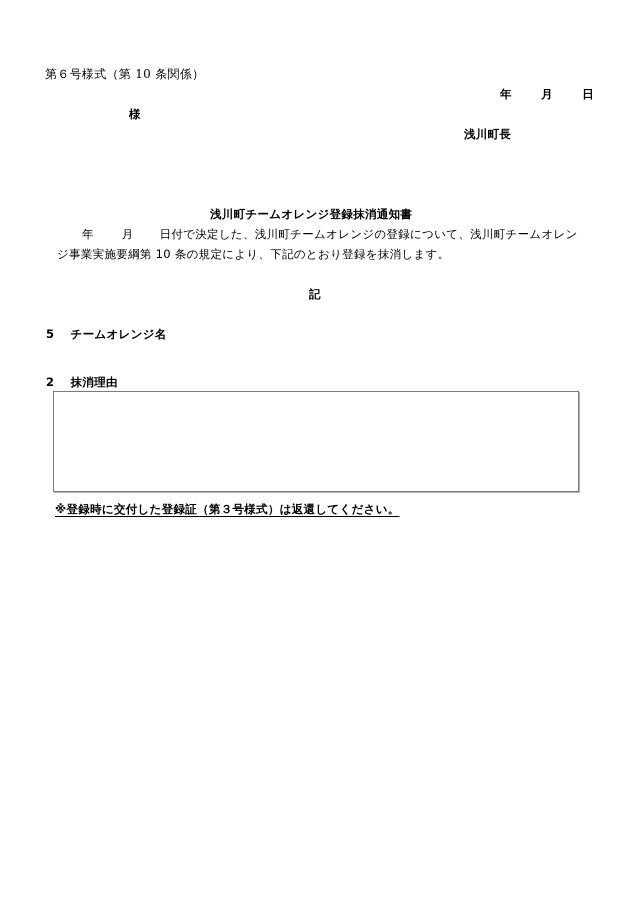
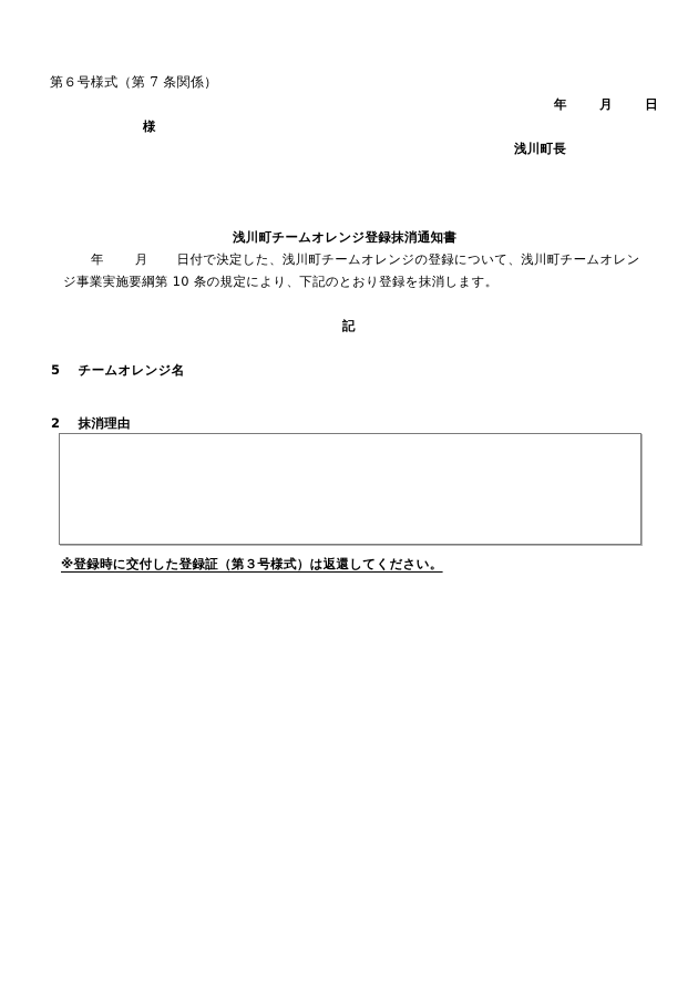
- 第６号様式（第 10 条関係）
+ 第６号様式（第 7 条関係）
  年 月 日
  様
  浅川町長
  浅川町チームオレンジ登録抹消通知書
  年 月 日付で決定した、浅川町チームオレンジの登録について、浅川町チームオレン
  ジ事業実施要綱第 10 条の規定により、下記のとおり登録を抹消します。
  記
  5 チームオレンジ名
  2 抹消理由
  ※登録時に交付した登録証（第３号様式）は返還してください。
